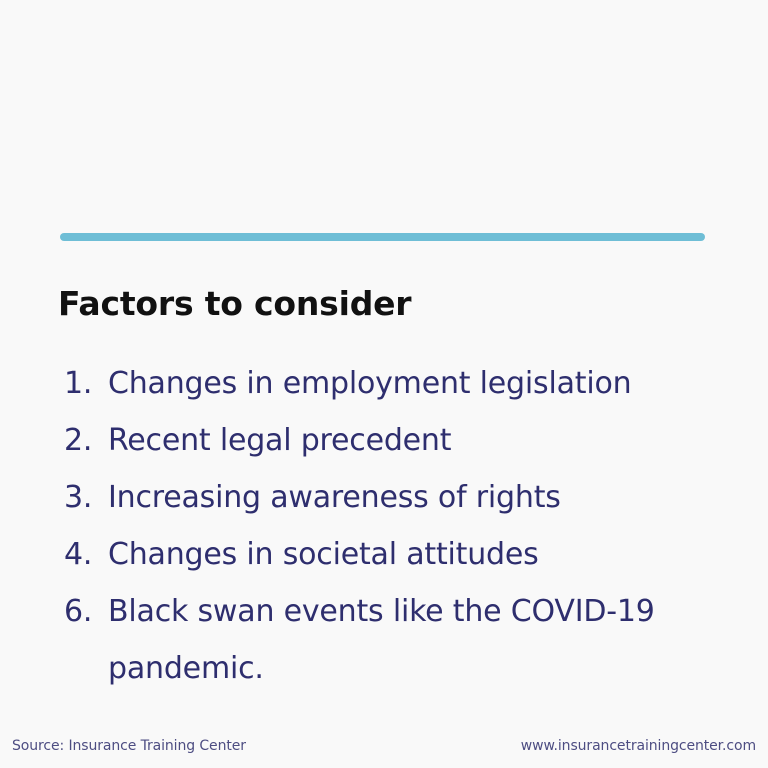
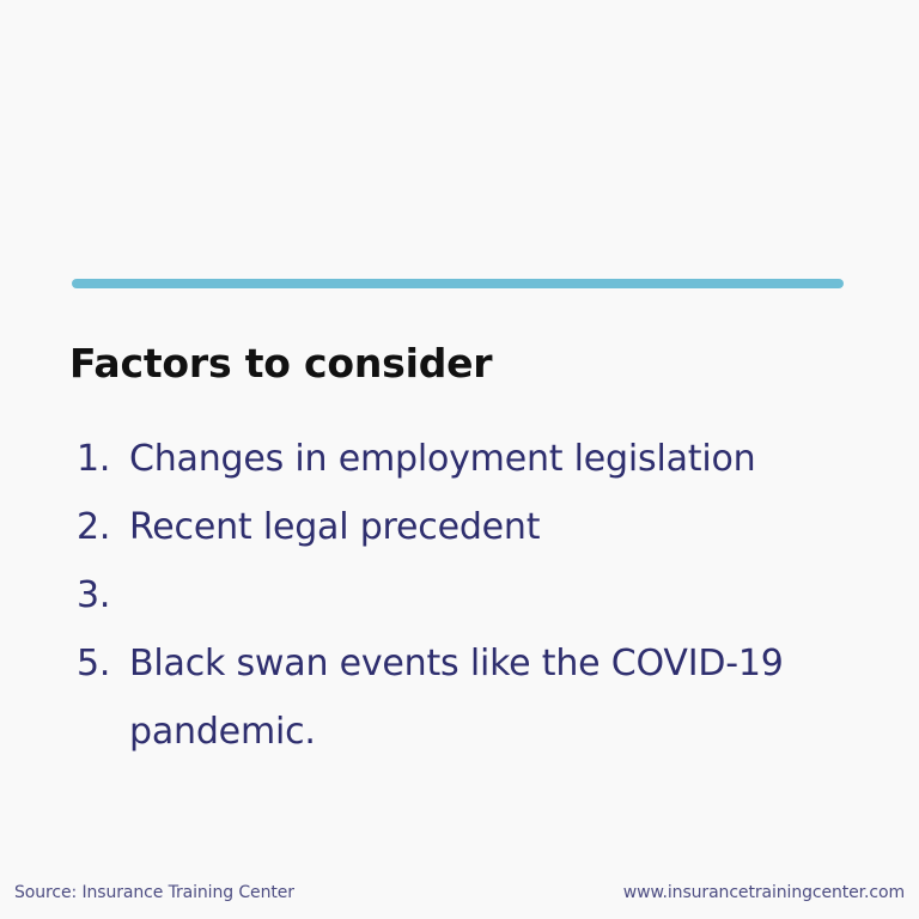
  Factors to consider
  1.
  Changes in employment legislation
  2.
  Recent legal precedent
  3.
- Increasing awareness of rights
- 4.
- Changes in societal attitudes
- 6.
+ 5.
  Black swan events like the COVID-19 pandemic.
  Source: Insurance Training Center
  www.insurancetrainingcenter.com
